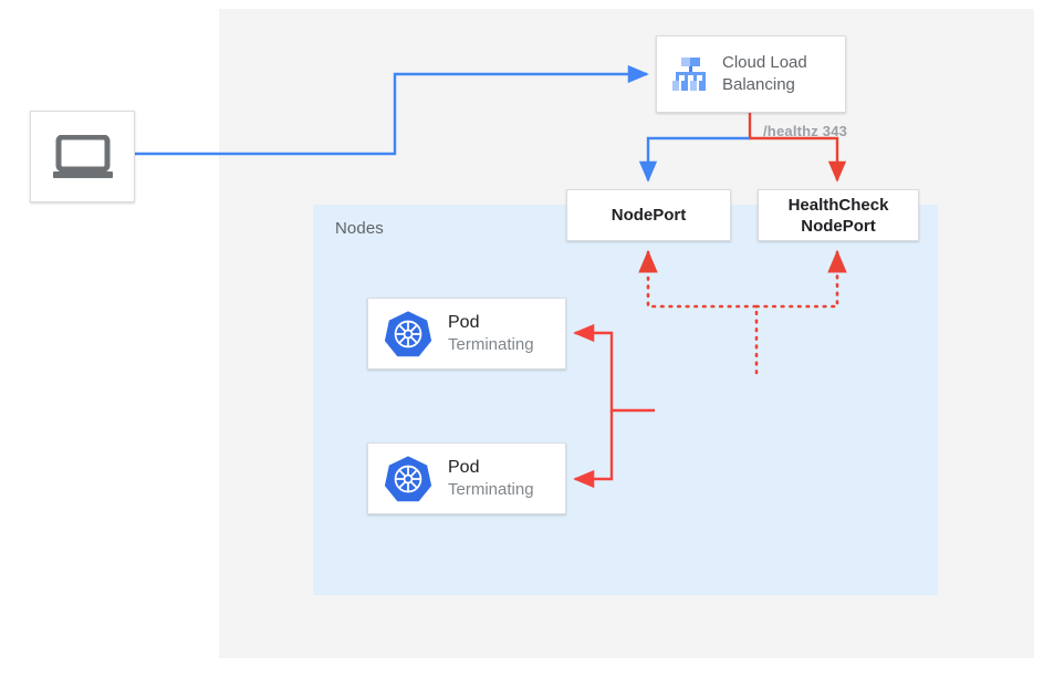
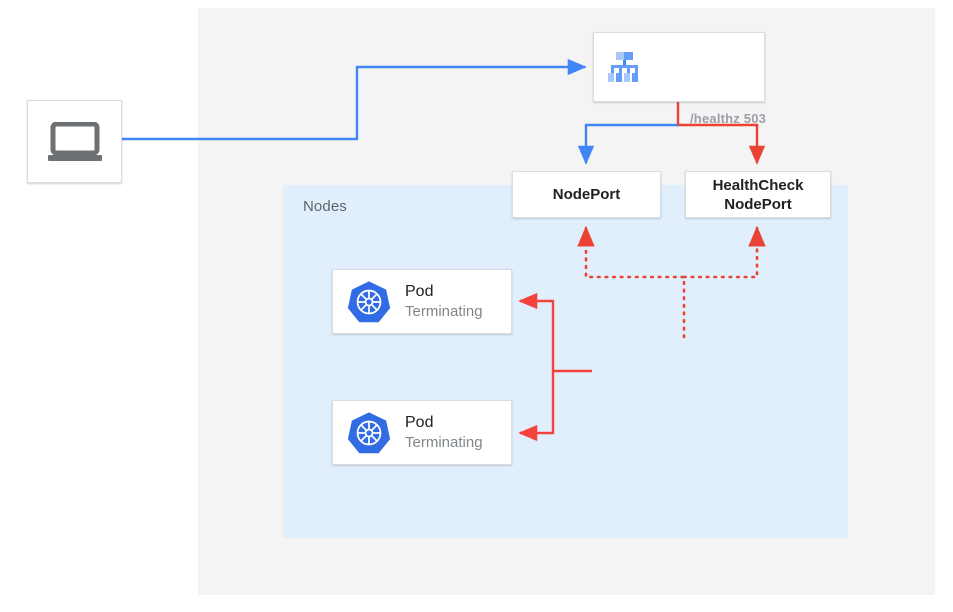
  Nodes
- /healthz 343
+ /healthz 503
- Cloud Load
- Balancing
  NodePort
  HealthCheck
  NodePort
  Pod
  Terminating
  Pod
  Terminating
